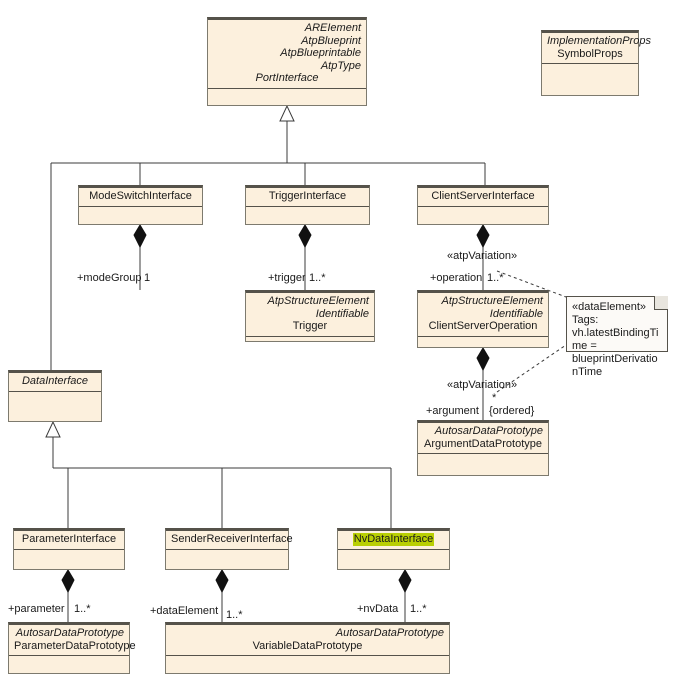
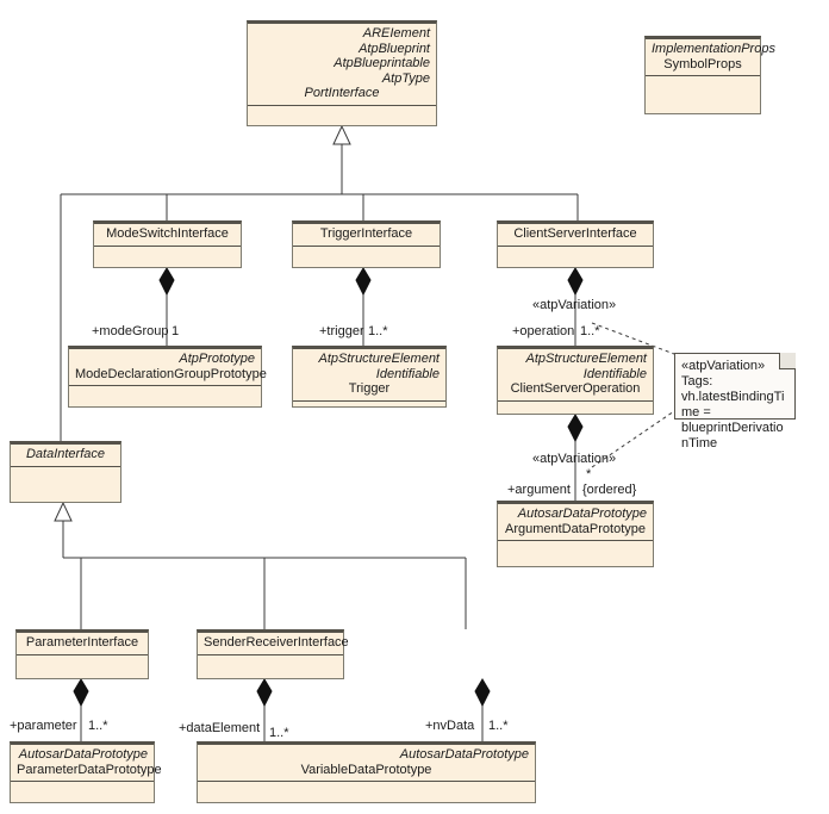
  AREIement
  AtpBlueprint
  AtpBlueprintable
  AtpType
  PortInterface
  ImplementationProps
  SymbolProps
  ModeSwitchInterface
  TriggerInterface
  ClientServerInterface
+ AtpPrototype
+ ModeDeclarationGroupPrototype
  AtpStructureElement
  Identifiable
  Trigger
  AtpStructureElement
  Identifiable
  ClientServerOperation
  AutosarDataPrototype
  ArgumentDataPrototype
  DataInterface
  ParameterInterface
  SenderReceiverInterface
- NvDataInterface
  AutosarDataPrototype
  ParameterDataPrototype
  AutosarDataPrototype
  VariableDataPrototype
- «dataElement» Tags: vh.latestBindingTime = blueprintDerivationTime
+ «atpVariation» Tags: vh.latestBindingTime = blueprintDerivationTime
  +modeGroup
  1
  +trigger
  1..*
  «atpVariation»
  +operation
  1..*
  «atpVariation»
  *
  +argument
  {ordered}
  +parameter
  1..*
  +dataElement
  1..*
  +nvData
  1..*
